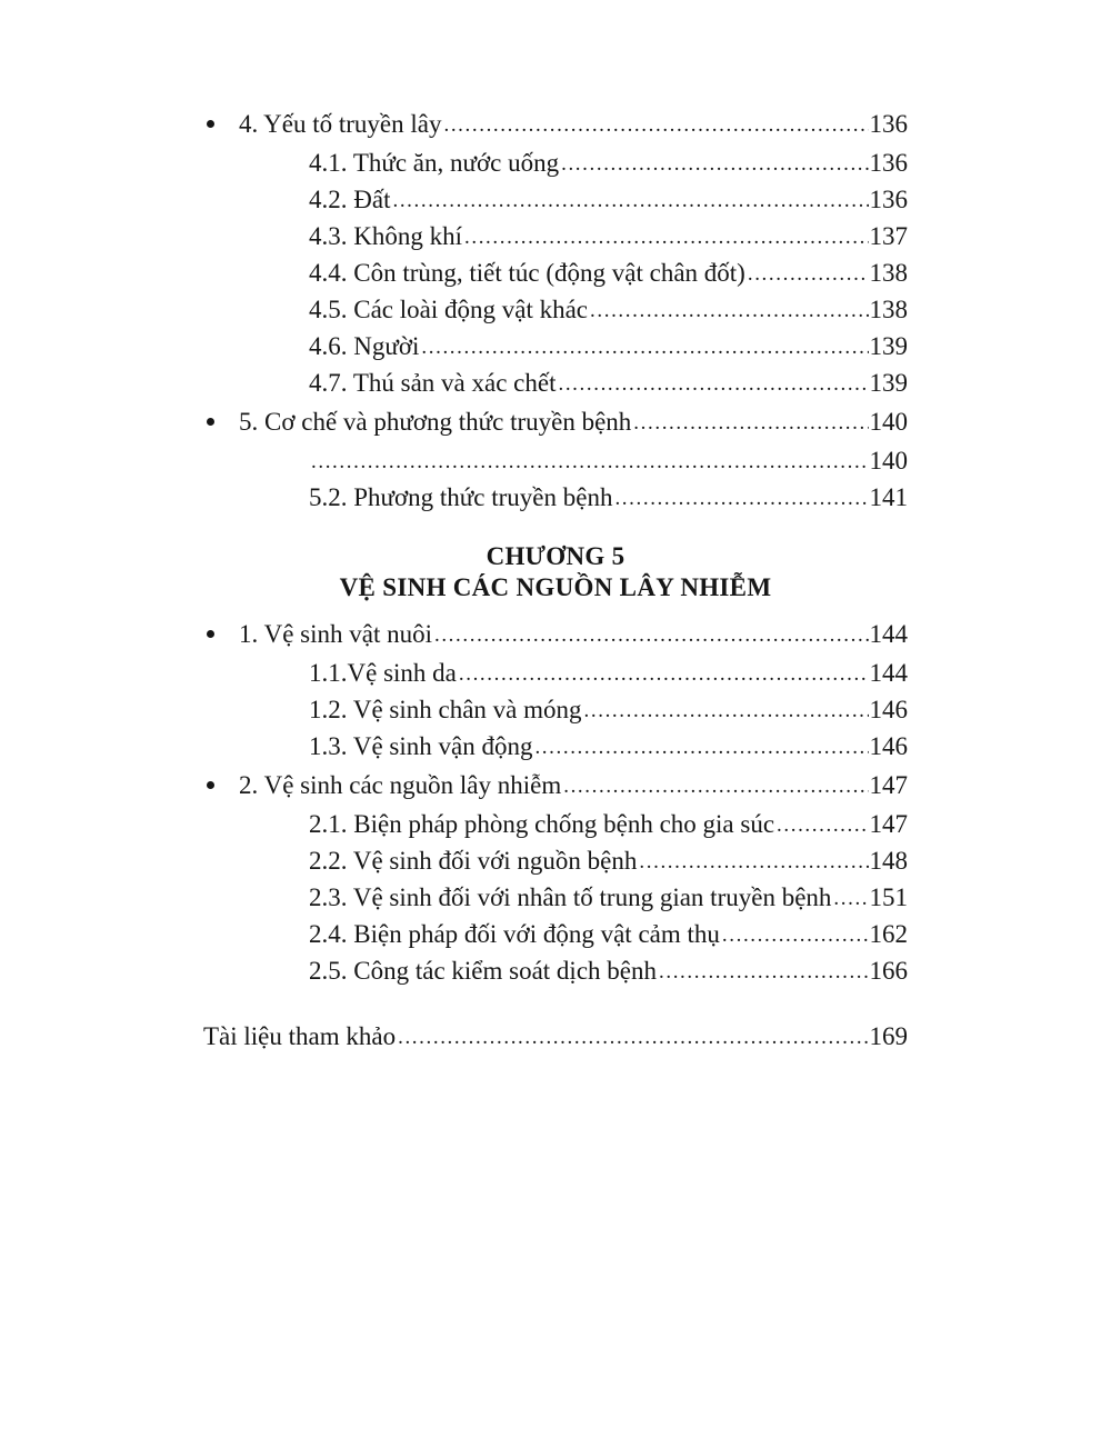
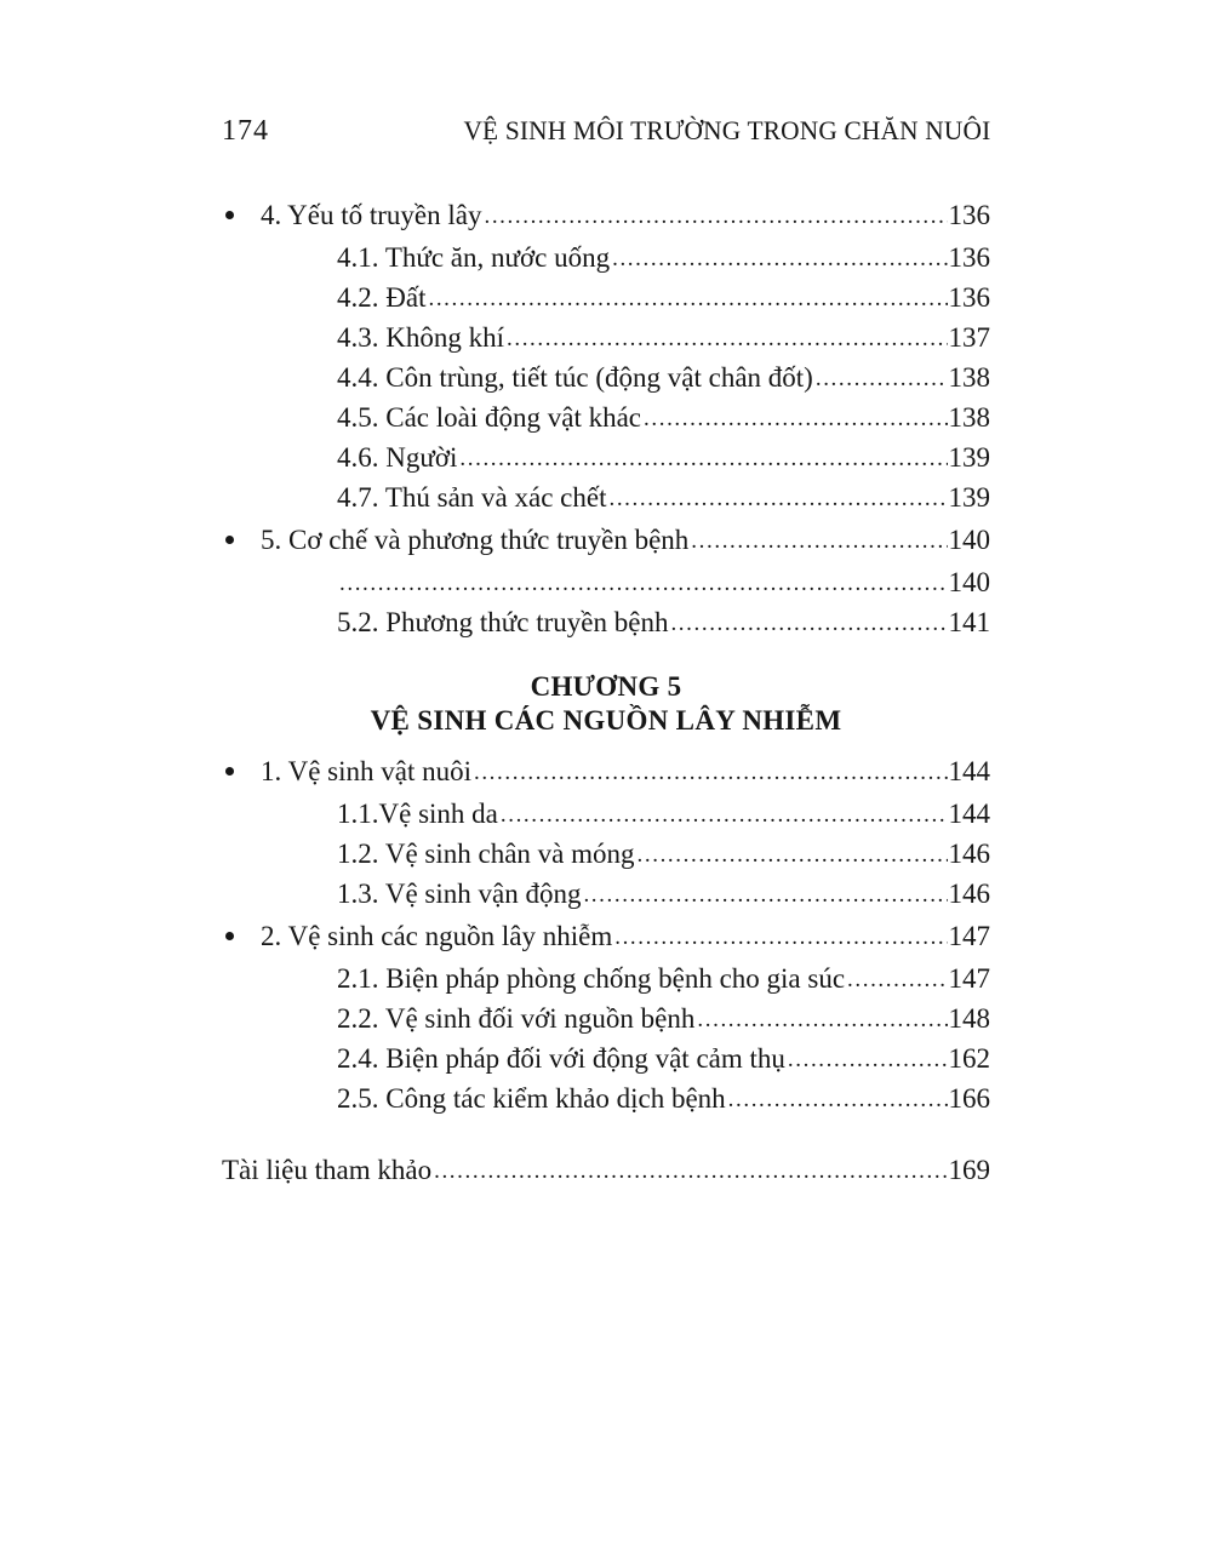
+ 174
+ VỆ SINH MÔI TRƯỜNG TRONG CHĂN NUÔI
  4. Yếu tố truyền lây
  136
  4.1. Thức ăn, nước uống
  136
  4.2. Đất
  136
  4.3. Không khí
  137
  4.4. Côn trùng, tiết túc (động vật chân đốt)
  138
  4.5. Các loài động vật khác
  138
  4.6. Người
  139
  4.7. Thú sản và xác chết
  139
  5. Cơ chế và phương thức truyền bệnh
  140
  140
  5.2. Phương thức truyền bệnh
  141
  CHƯƠNG 5
  VỆ SINH CÁC NGUỒN LÂY NHIỄM
  1. Vệ sinh vật nuôi
  144
  1.1.Vệ sinh da
  144
  1.2. Vệ sinh chân và móng
  146
  1.3. Vệ sinh vận động
  146
  2. Vệ sinh các nguồn lây nhiễm
  147
  2.1. Biện pháp phòng chống bệnh cho gia súc
  147
  2.2. Vệ sinh đối với nguồn bệnh
  148
- 2.3. Vệ sinh đối với nhân tố trung gian truyền bệnh
- 151
  2.4. Biện pháp đối với động vật cảm thụ
  162
- 2.5. Công tác kiểm soát dịch bệnh
+ 2.5. Công tác kiểm khảo dịch bệnh
  166
  Tài liệu tham khảo
  169
